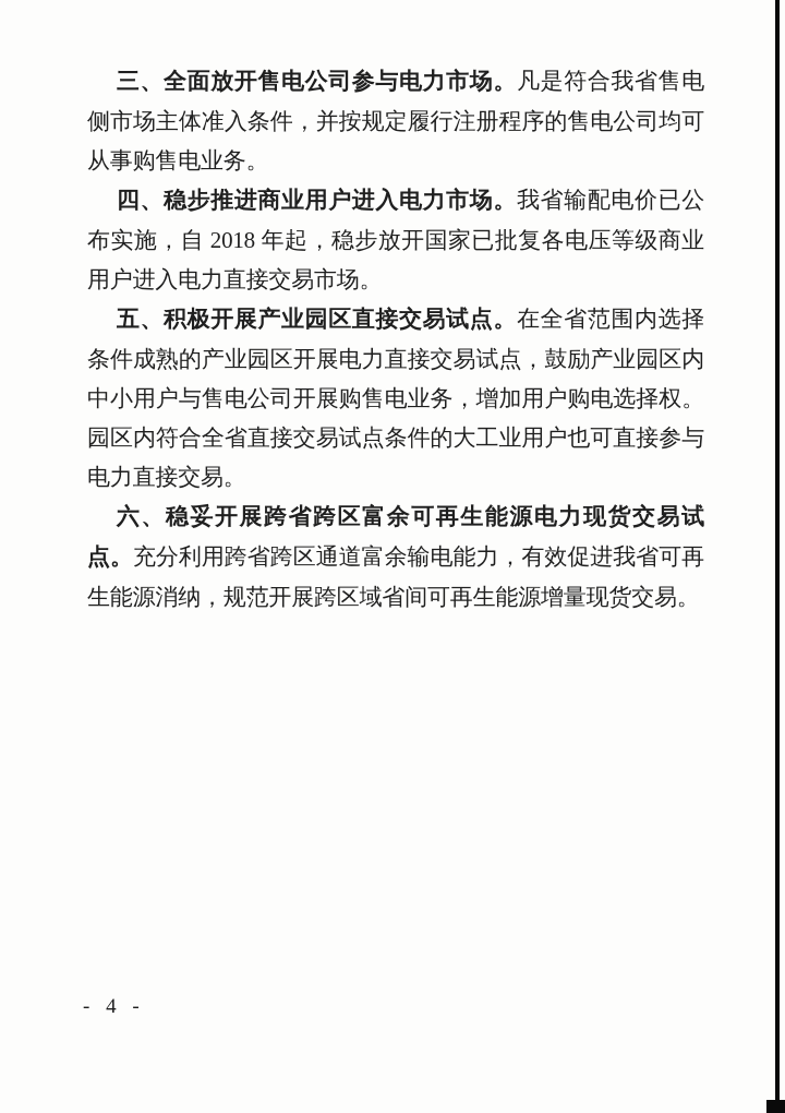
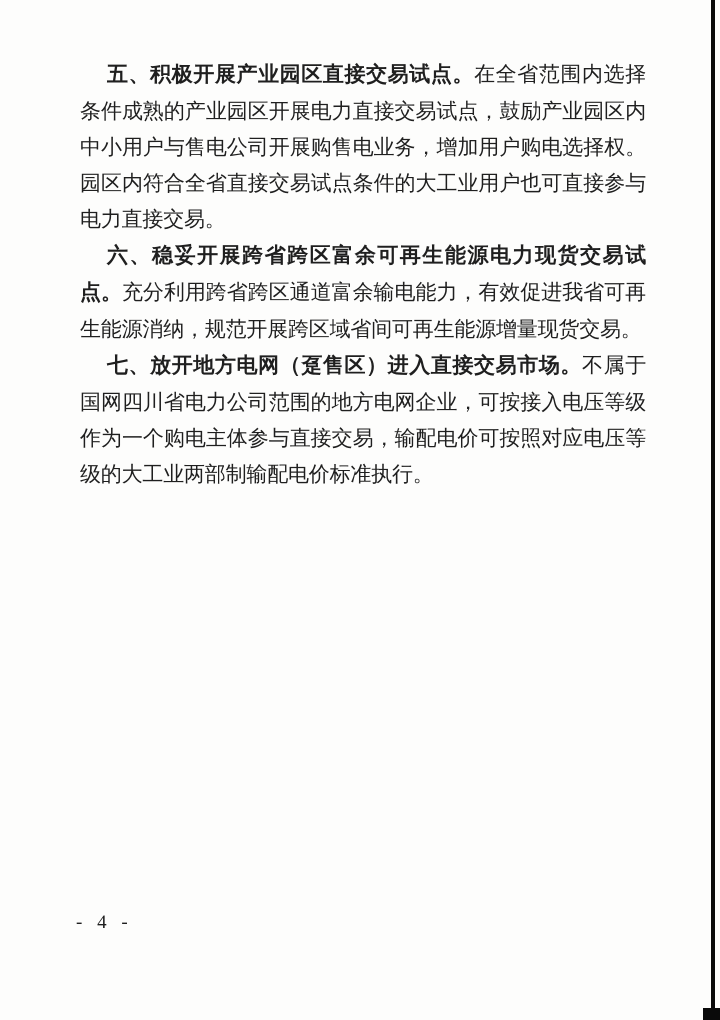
- 三、全面放开售电公司参与电力市场。凡是符合我省售电侧市场主体准入条件，并按规定履行注册程序的售电公司均可从事购售电业务。
- 四、稳步推进商业用户进入电力市场。我省输配电价已公布实施，自 2018 年起，稳步放开国家已批复各电压等级商业用户进入电力直接交易市场。
  五、积极开展产业园区直接交易试点。在全省范围内选择条件成熟的产业园区开展电力直接交易试点，鼓励产业园区内中小用户与售电公司开展购售电业务，增加用户购电选择权。园区内符合全省直接交易试点条件的大工业用户也可直接参与电力直接交易。
  六、稳妥开展跨省跨区富余可再生能源电力现货交易试点。充分利用跨省跨区通道富余输电能力，有效促进我省可再生能源消纳，规范开展跨区域省间可再生能源增量现货交易。
+ 七、放开地方电网（趸售区）进入直接交易市场。不属于国网四川省电力公司范围的地方电网企业，可按接入电压等级作为一个购电主体参与直接交易，输配电价可按照对应电压等级的大工业两部制输配电价标准执行。
  - 4 -
